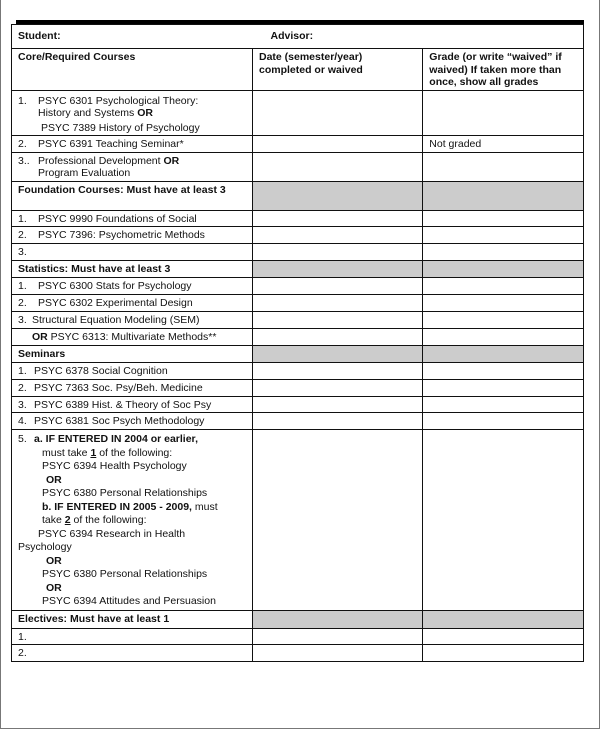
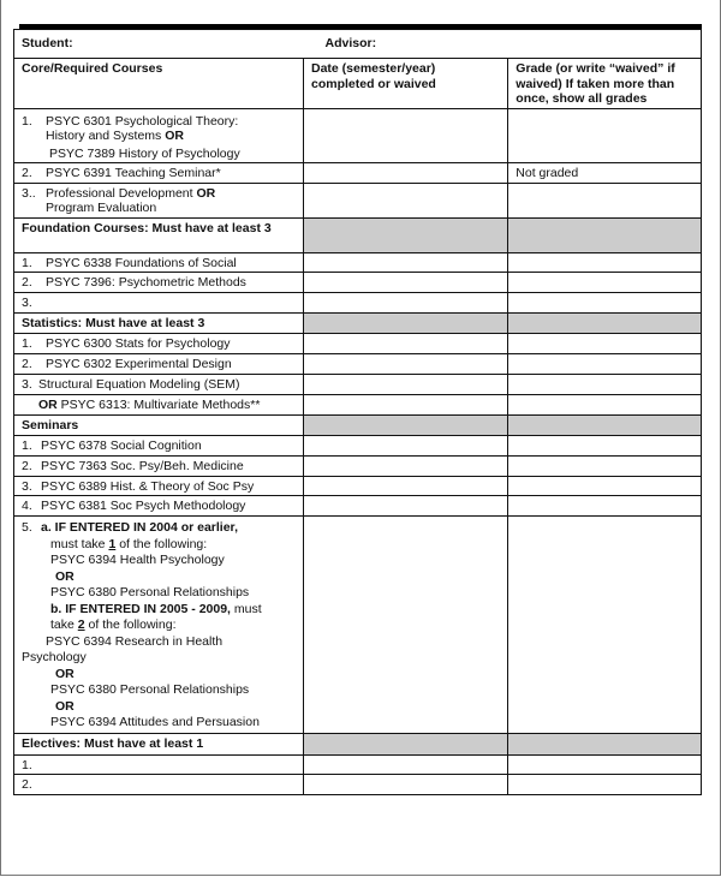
  Student: Advisor:
  Core/Required Courses	Date (semester/year)completed or waived	Grade (or write “waived” ifwaived) If taken more thanonce, show all grades
  1. PSYC 6301 Psychological Theory:History and Systems ORPSYC 7389 History of Psychology
  2. PSYC 6391 Teaching Seminar*		Not graded
  3.. Professional Development ORProgram Evaluation
  Foundation Courses: Must have at least 3
- 1. PSYC 9990 Foundations of Social
+ 1. PSYC 6338 Foundations of Social
  2. PSYC 7396: Psychometric Methods
  3.
  Statistics: Must have at least 3
  1. PSYC 6300 Stats for Psychology
  2. PSYC 6302 Experimental Design
  3. Structural Equation Modeling (SEM)
  OR PSYC 6313: Multivariate Methods**
  Seminars
  1. PSYC 6378 Social Cognition
  2. PSYC 7363 Soc. Psy/Beh. Medicine
  3. PSYC 6389 Hist. & Theory of Soc Psy
  4. PSYC 6381 Soc Psych Methodology
  5. a. IF ENTERED IN 2004 or earlier, must take 1 of the following: PSYC 6394 Health Psychology OR PSYC 6380 Personal Relationships b. IF ENTERED IN 2005 - 2009, must take 2 of the following: PSYC 6394 Research in Health Psychology OR PSYC 6380 Personal Relationships OR PSYC 6394 Attitudes and Persuasion
  Electives: Must have at least 1
  1.
  2.
